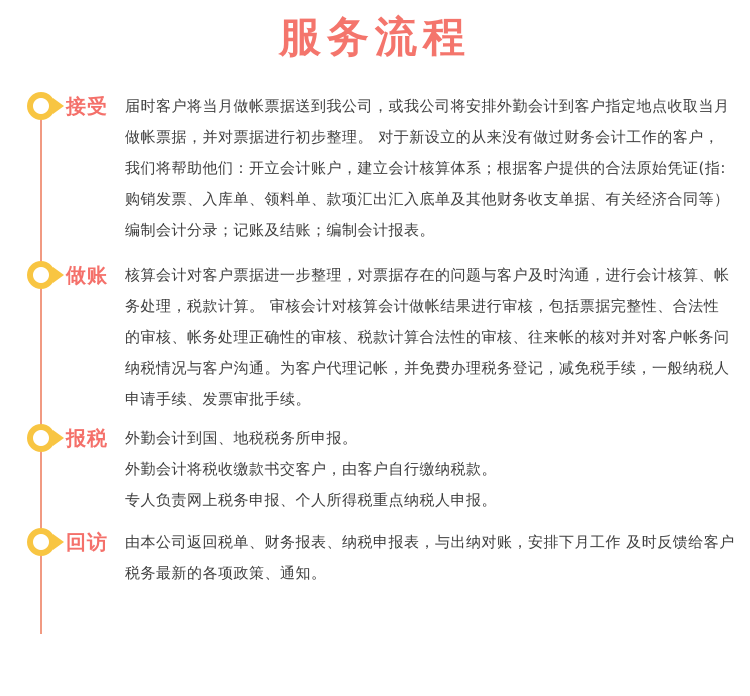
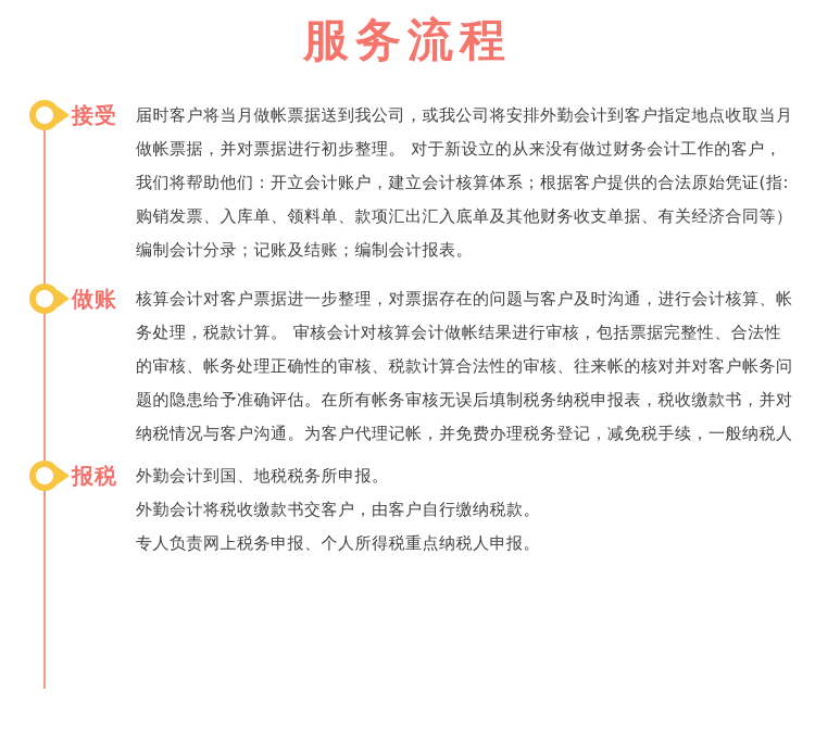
  服务流程
  接受
  届时客户将当月做帐票据送到我公司，或我公司将安排外勤会计到客户指定地点收取当月
  做帐票据，并对票据进行初步整理。 对于新设立的从来没有做过财务会计工作的客户，
  我们将帮助他们：开立会计账户，建立会计核算体系；根据客户提供的合法原始凭证(指:
  购销发票、入库单、领料单、款项汇出汇入底单及其他财务收支单据、有关经济合同等）
  编制会计分录；记账及结账；编制会计报表。
  做账
  核算会计对客户票据进一步整理，对票据存在的问题与客户及时沟通，进行会计核算、帐
  务处理，税款计算。 审核会计对核算会计做帐结果进行审核，包括票据完整性、合法性
  的审核、帐务处理正确性的审核、税款计算合法性的审核、往来帐的核对并对客户帐务问
+ 题的隐患给予准确评估。在所有帐务审核无误后填制税务纳税申报表，税收缴款书，并对
  纳税情况与客户沟通。为客户代理记帐，并免费办理税务登记，减免税手续，一般纳税人
- 申请手续、发票审批手续。
  报税
  外勤会计到国、地税税务所申报。
  外勤会计将税收缴款书交客户，由客户自行缴纳税款。
  专人负责网上税务申报、个人所得税重点纳税人申报。
- 回访
- 由本公司返回税单、财务报表、纳税申报表，与出纳对账，安排下月工作 及时反馈给客户
- 税务最新的各项政策、通知。
